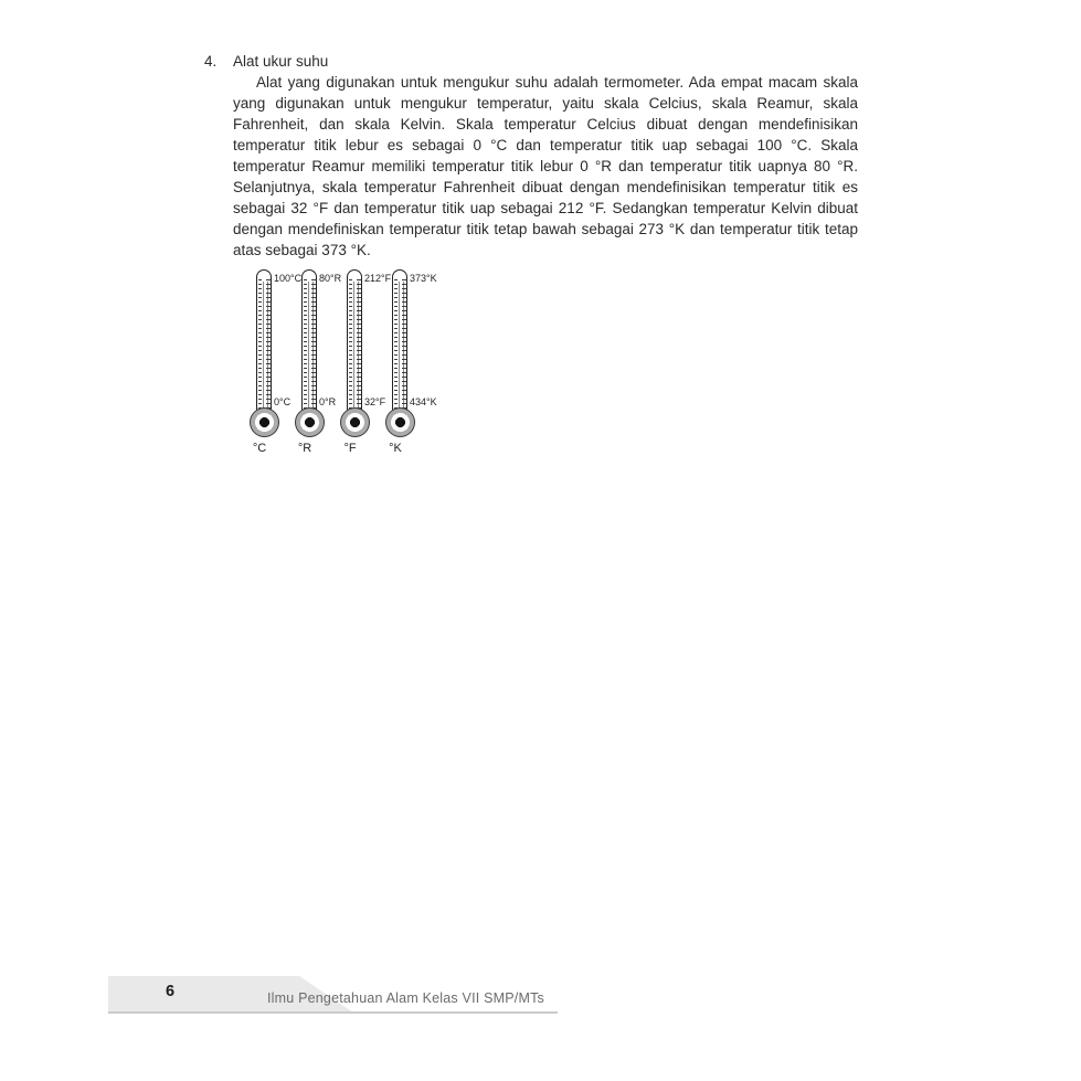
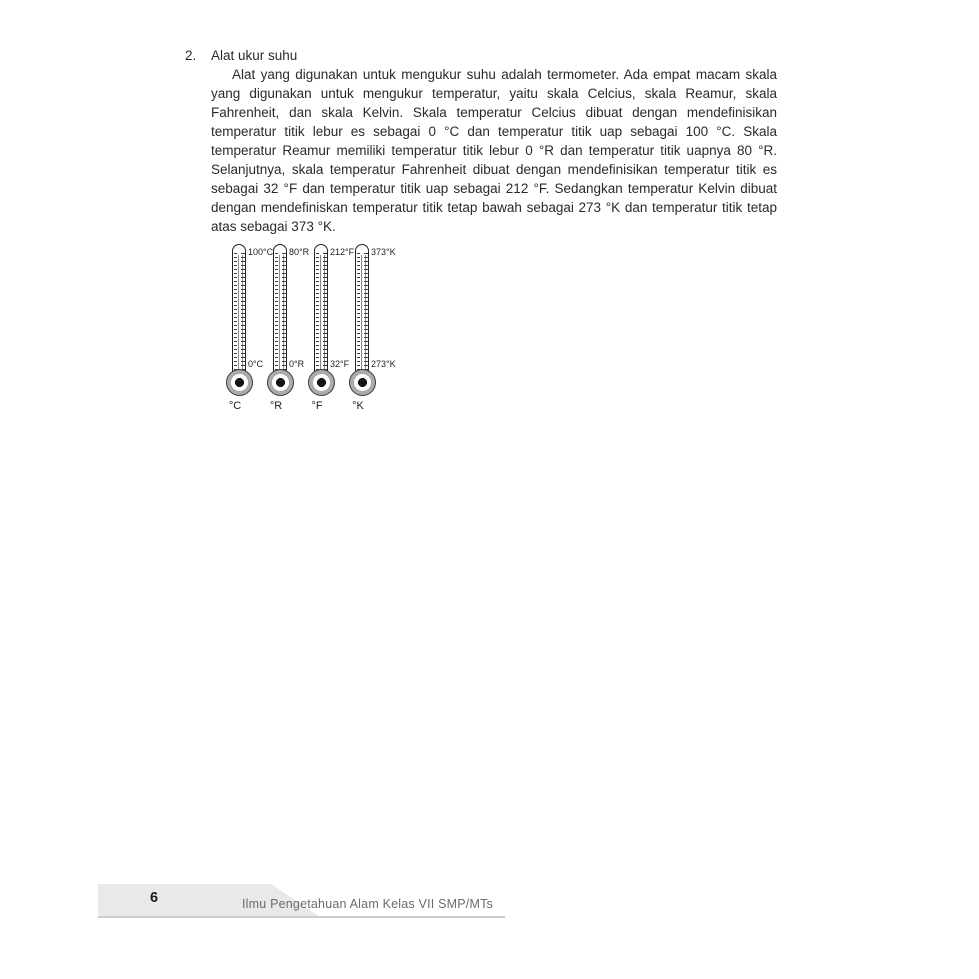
- 4.
+ 2.
  Alat ukur suhu
  Alat yang digunakan untuk mengukur suhu adalah termometer. Ada empat macam skala yang digunakan untuk mengukur temperatur, yaitu skala Celcius, skala Reamur, skala Fahrenheit, dan skala Kelvin. Skala temperatur Celcius dibuat dengan mendefinisikan temperatur titik lebur es sebagai 0 °C dan temperatur titik uap sebagai 100 °C. Skala temperatur Reamur memiliki temperatur titik lebur 0 °R dan temperatur titik uapnya 80 °R. Selanjutnya, skala temperatur Fahrenheit dibuat dengan mendefinisikan temperatur titik es sebagai 32 °F dan temperatur titik uap sebagai 212 °F. Sedangkan temperatur Kelvin dibuat dengan mendefiniskan temperatur titik tetap bawah sebagai 273 °K dan temperatur titik tetap atas sebagai 373 °K.
  100°C
  0°C
  °C
  80°R
  0°R
  °R
  212°F
  32°F
  °F
  373°K
- 434°K
+ 273°K
  °K
  6
  Ilmu Pengetahuan Alam Kelas VII SMP/MTs
